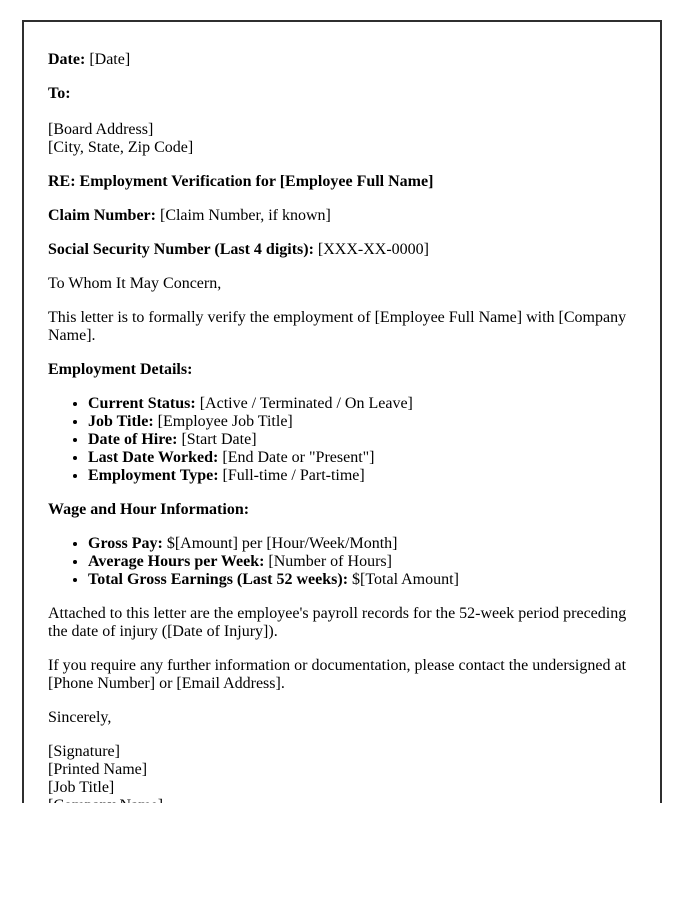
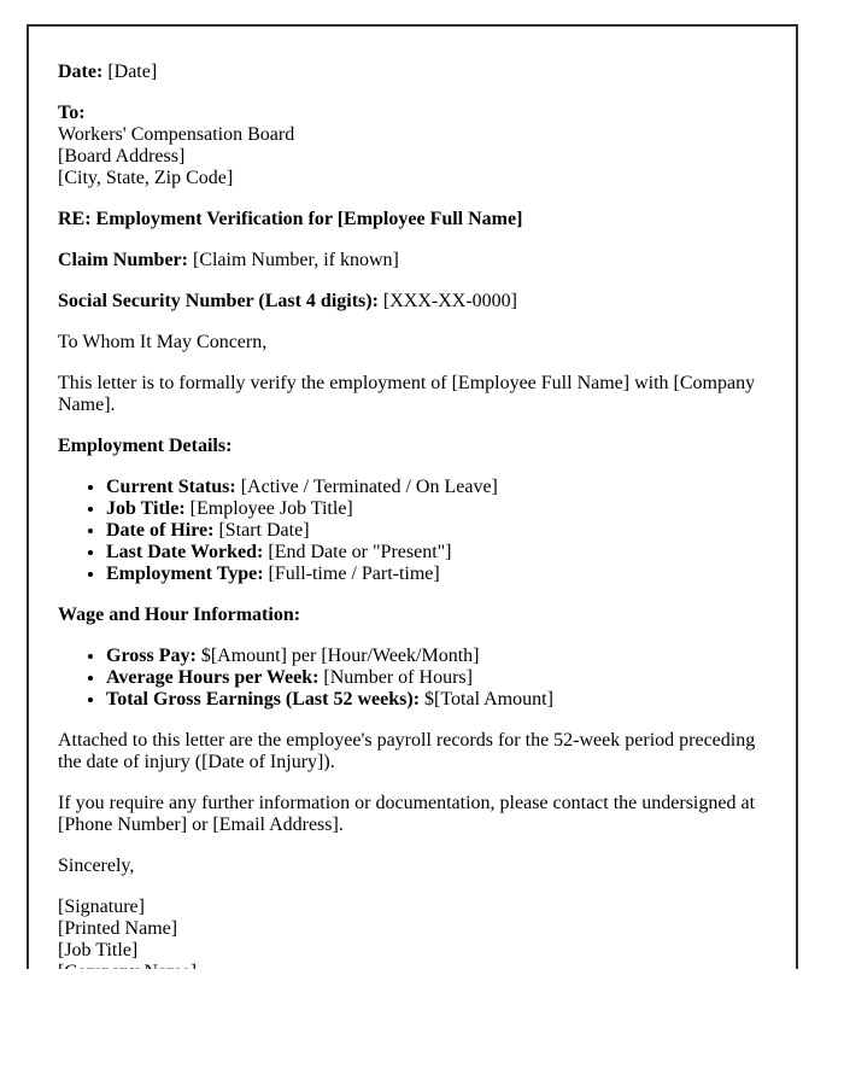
  Date: [Date]
  To:
+ Workers' Compensation Board
  [Board Address]
  [City, State, Zip Code]
  RE: Employment Verification for [Employee Full Name]
  Claim Number: [Claim Number, if known]
  Social Security Number (Last 4 digits): [XXX-XX-0000]
  To Whom It May Concern,
  This letter is to formally verify the employment of [Employee Full Name] with [Company Name].
  Employment Details:
  Current Status: [Active / Terminated / On Leave]
  Job Title: [Employee Job Title]
  Date of Hire: [Start Date]
  Last Date Worked: [End Date or "Present"]
  Employment Type: [Full-time / Part-time]
  Wage and Hour Information:
  Gross Pay: $[Amount] per [Hour/Week/Month]
  Average Hours per Week: [Number of Hours]
  Total Gross Earnings (Last 52 weeks): $[Total Amount]
  Attached to this letter are the employee's payroll records for the 52-week period preceding the date of injury ([Date of Injury]).
  If you require any further information or documentation, please contact the undersigned at [Phone Number] or [Email Address].
  Sincerely,
  [Signature]
  [Printed Name]
  [Job Title]
